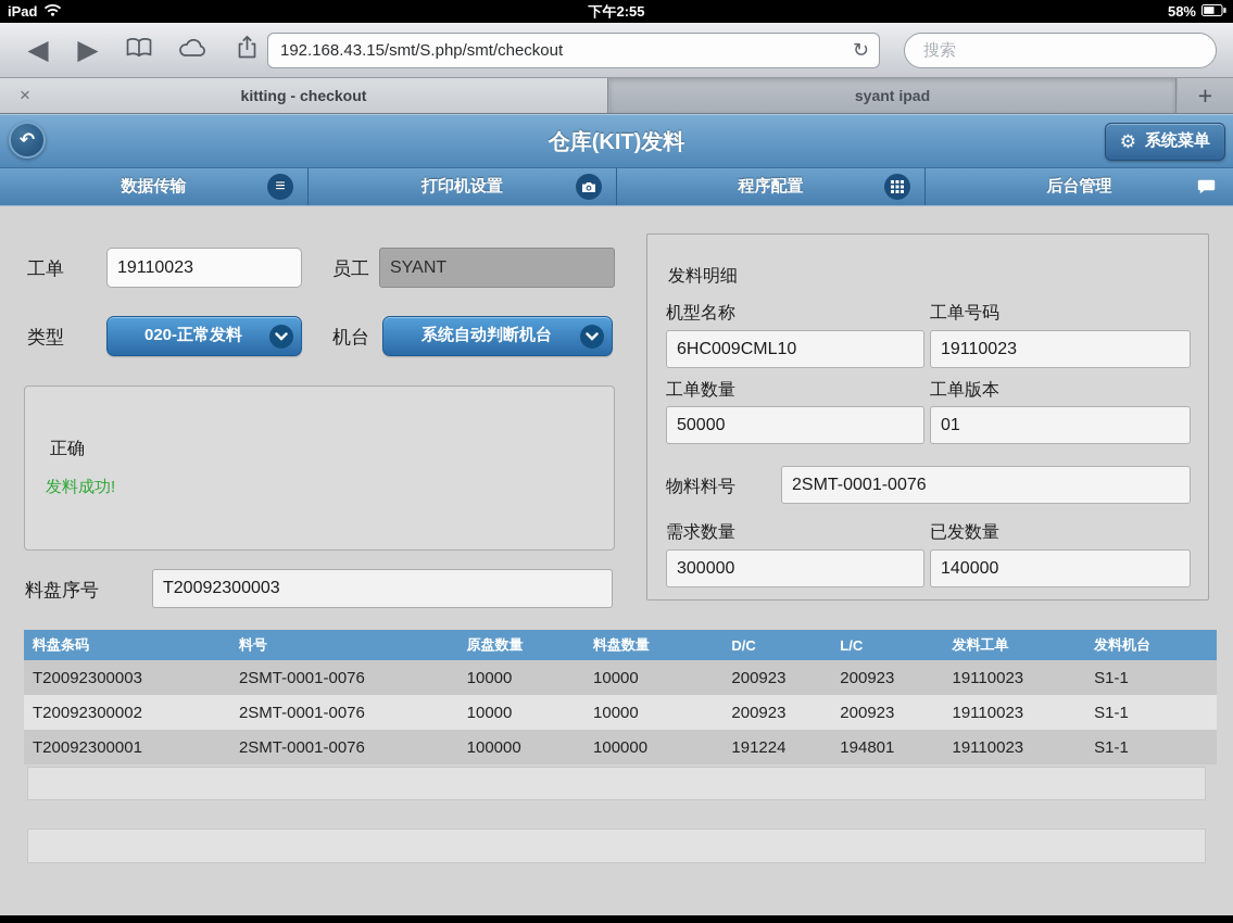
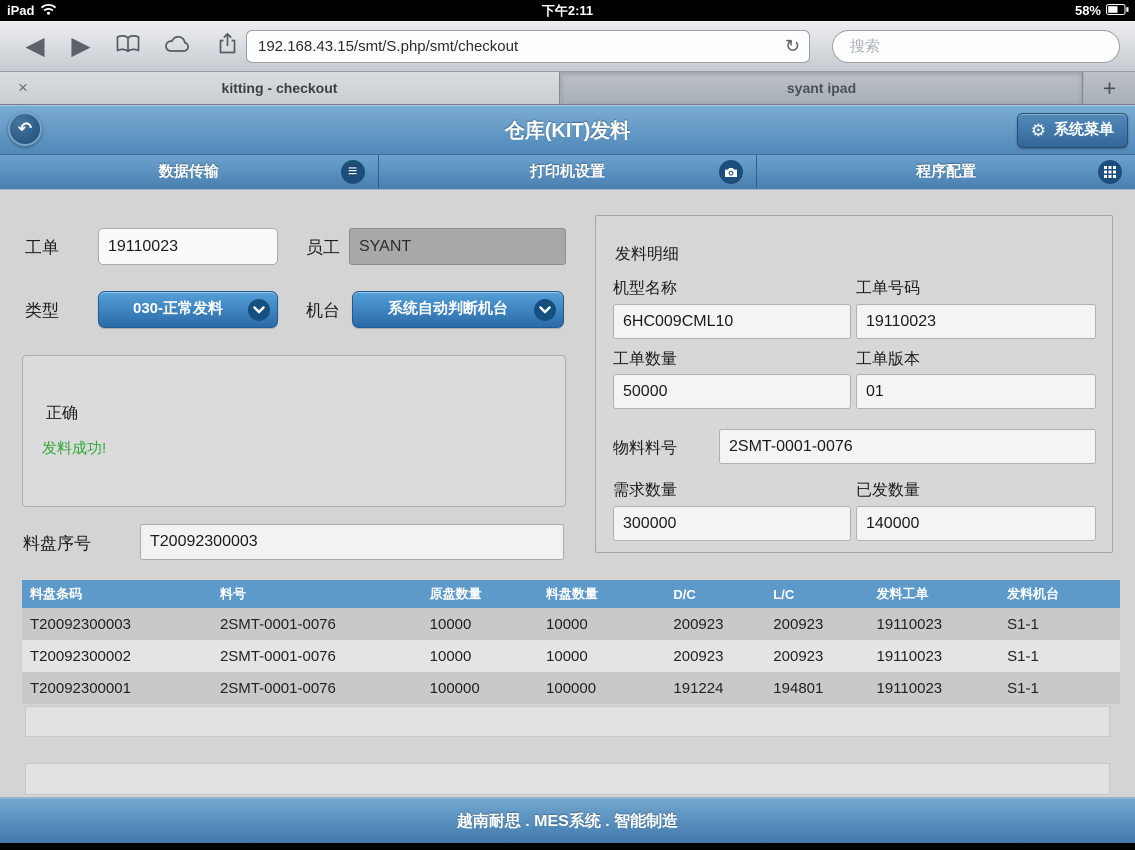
  iPad
- 下午2:55
+ 下午2:11
  58%
  ◀
  ▶
  192.168.43.15/smt/S.php/smt/checkout
  ↻
  搜索
  ×
  kitting - checkout
  syant ipad
  +
  ↶
  仓库(KIT)发料
  ⚙
  系统菜单
  数据传输
  ≡
  打印机设置
  程序配置
- 后台管理
  工单
  19110023
  员工
  SYANT
  类型
- 020-正常发料
+ 030-正常发料
  机台
  系统自动判断机台
  正确
  发料成功!
  料盘序号
  T20092300003
  发料明细
  机型名称
  工单号码
  6HC009CML10
  19110023
  工单数量
  工单版本
  50000
  01
  物料料号
  2SMT-0001-0076
  需求数量
  已发数量
  300000
  140000
  料盘条码	料号	原盘数量	料盘数量	D/C	L/C	发料工单	发料机台
  T20092300003	2SMT-0001-0076	10000	10000	200923	200923	19110023	S1-1
  T20092300002	2SMT-0001-0076	10000	10000	200923	200923	19110023	S1-1
  T20092300001	2SMT-0001-0076	100000	100000	191224	194801	19110023	S1-1
+ 越南耐思 . MES系统 . 智能制造
